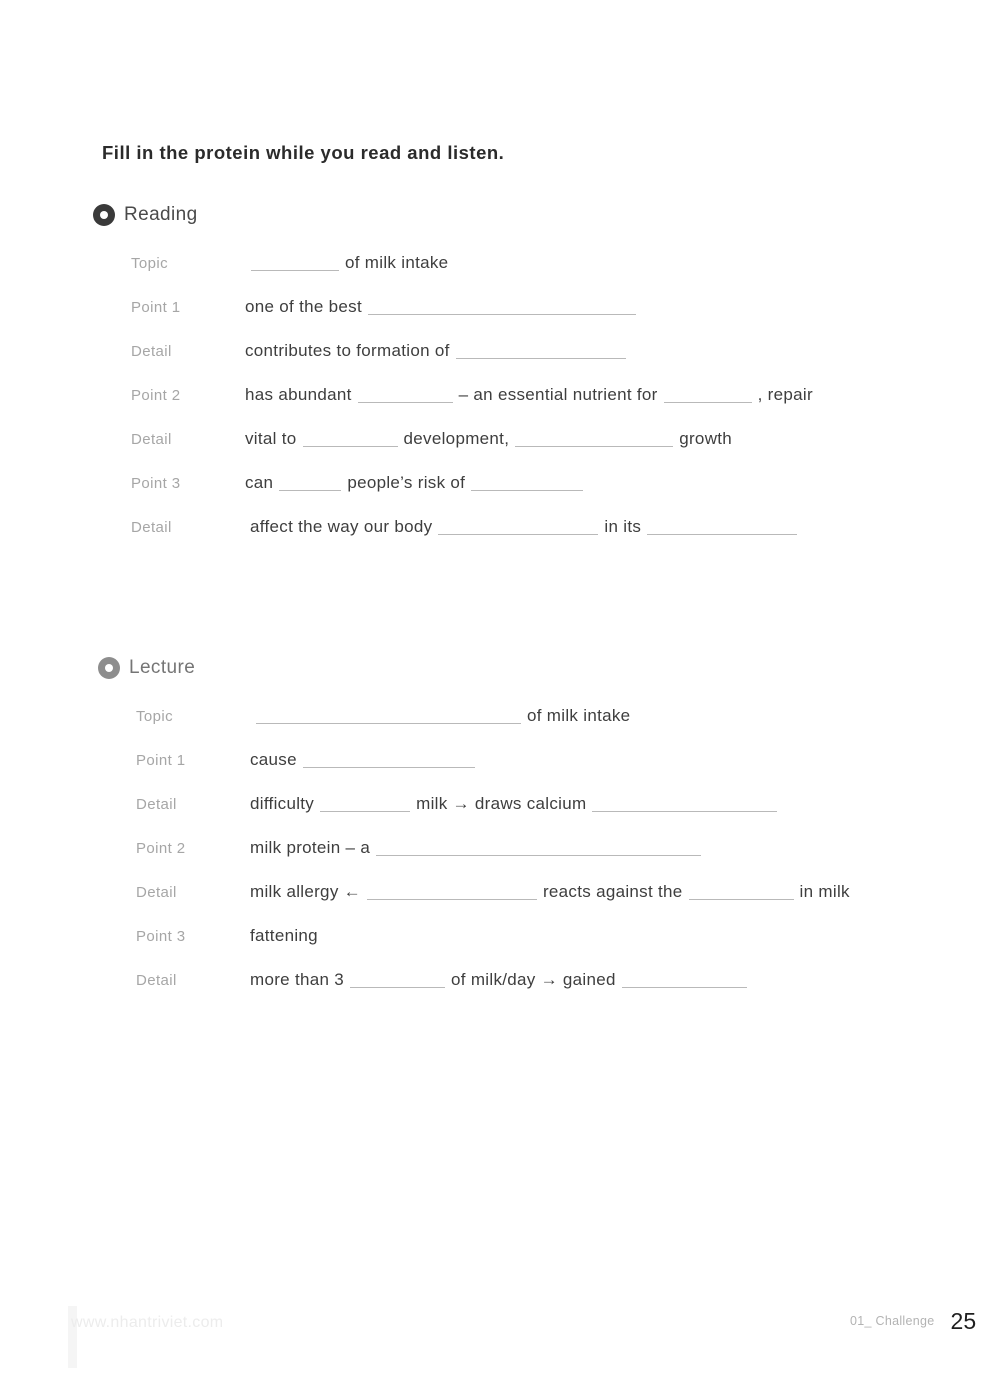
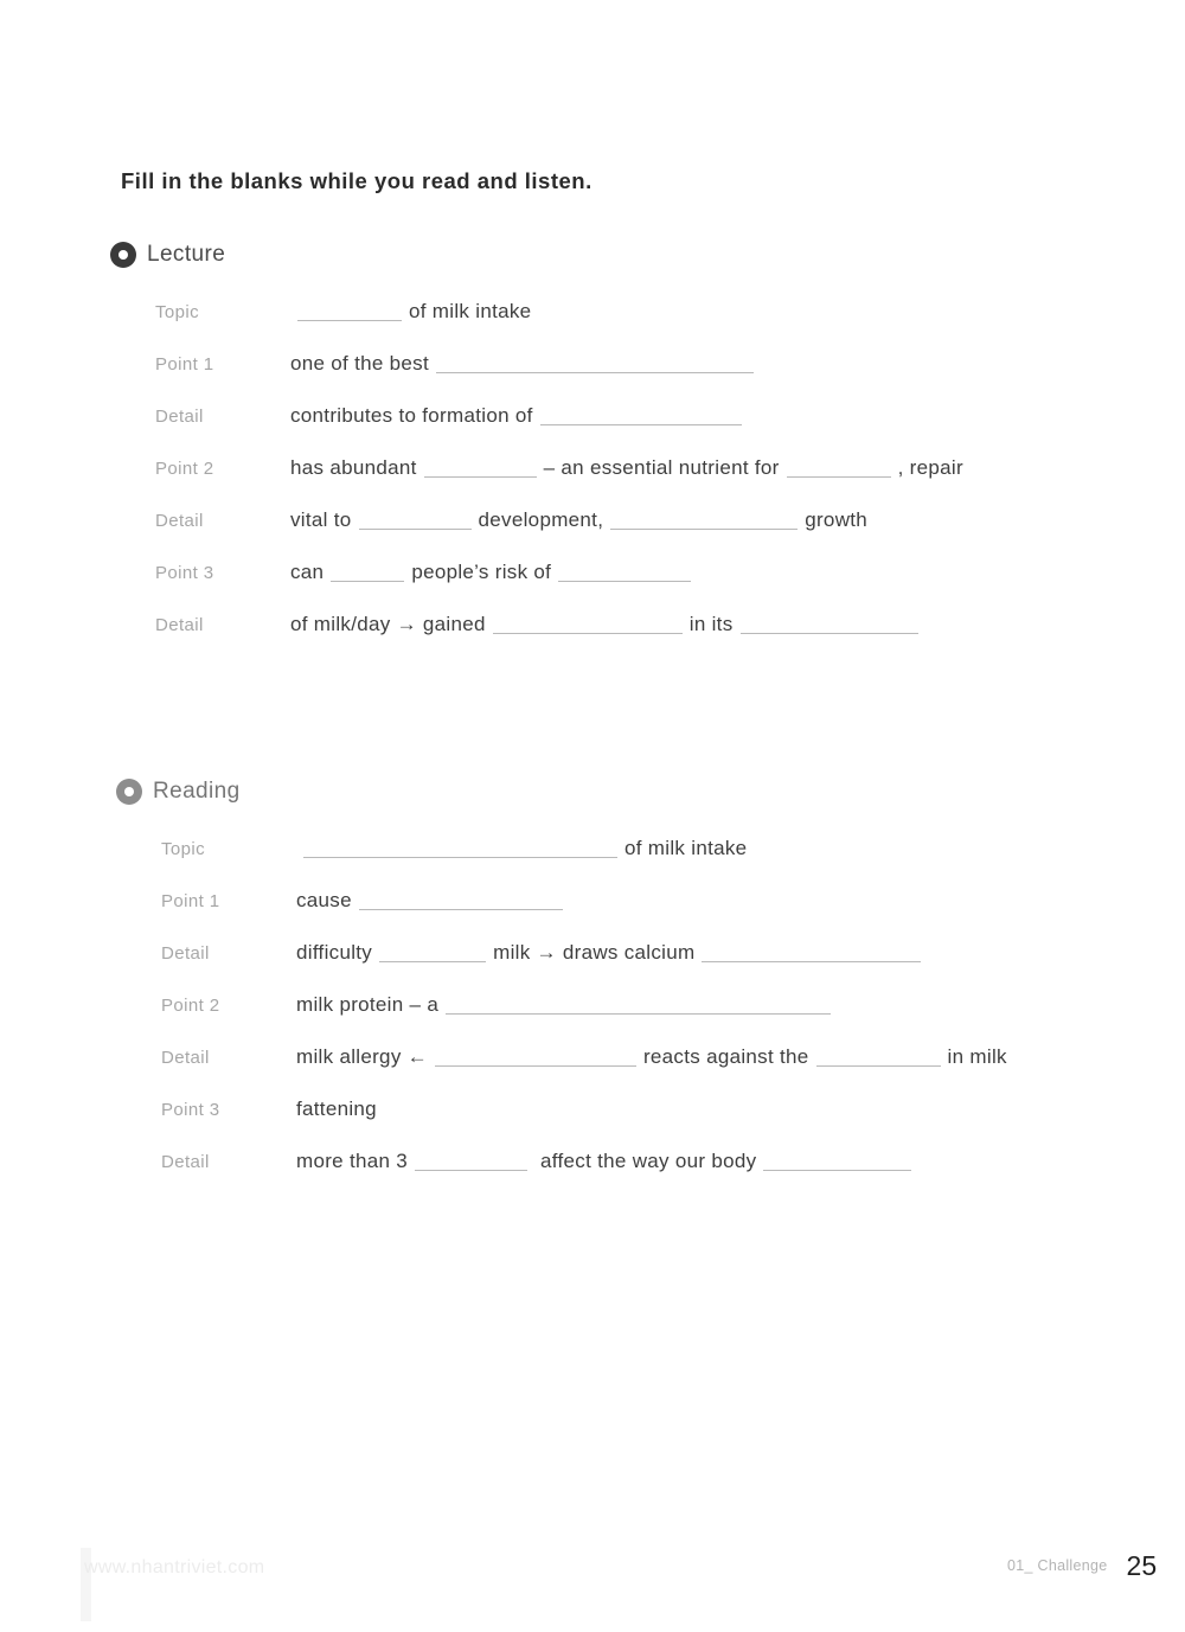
- Fill in the protein while you read and listen.
+ Fill in the blanks while you read and listen.
- Reading
+ Lecture
  Topic of milk intake
  Point 1 one of the best
  Detail contributes to formation of
  Point 2 has abundant – an essential nutrient for , repair
  Detail vital to development, growth
  Point 3 can people’s risk of
- Detail affect the way our body in its
+ Detail of milk/day → gained in its
- Lecture
+ Reading
  Topic of milk intake
  Point 1 cause
  Detail difficulty milk → draws calcium
  Point 2 milk protein – a
  Detail milk allergy ← reacts against the in milk
  Point 3 fattening
- Detail more than 3 of milk/day → gained
+ Detail more than 3 affect the way our body
  01_ Challenge
  25
